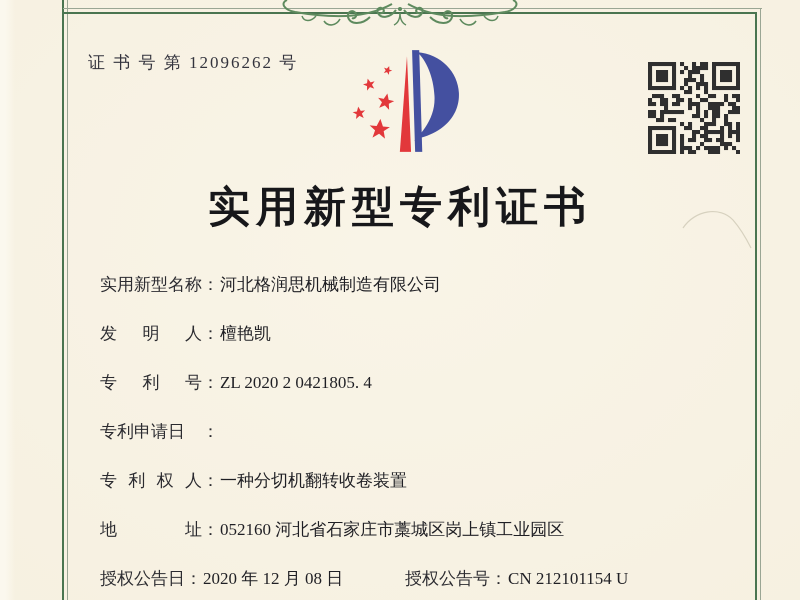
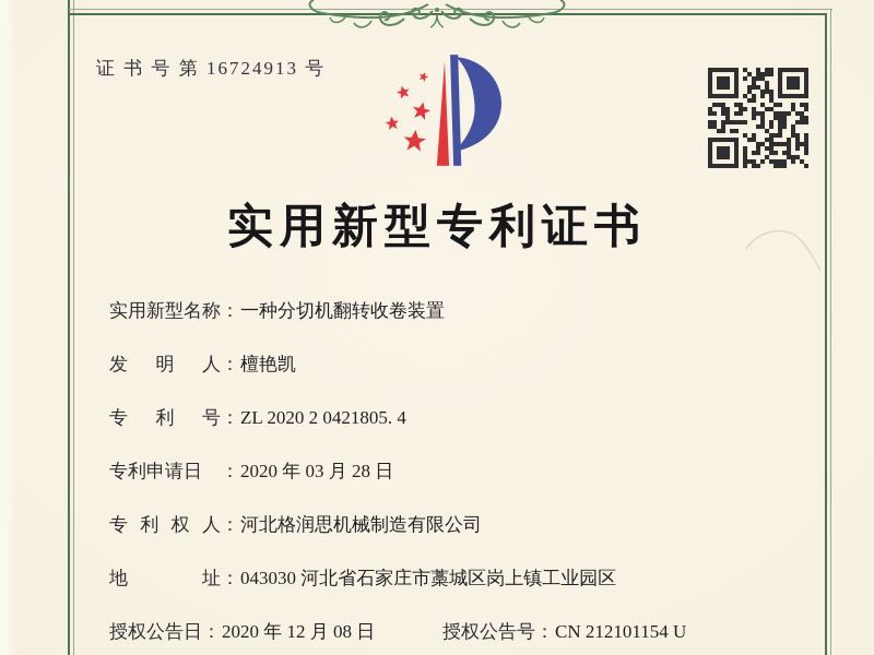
- 证 书 号 第 12096262 号
+ 证 书 号 第 16724913 号
  实用新型专利证书
  实用新型名称
  ：
- 河北格润思机械制造有限公司
+ 一种分切机翻转收卷装置
  发明人
  ：
  檀艳凯
  专利号
  ：
  ZL 2020 2 0421805. 4
  专利申请日
  ：
+ 2020 年 03 月 28 日
  专利权人
  ：
- 一种分切机翻转收卷装置
+ 河北格润思机械制造有限公司
  地址
  ：
- 052160 河北省石家庄市藁城区岗上镇工业园区
+ 043030 河北省石家庄市藁城区岗上镇工业园区
  授权公告日
  ：
  2020 年 12 月 08 日
  授权公告号
  ：
  CN 212101154 U
